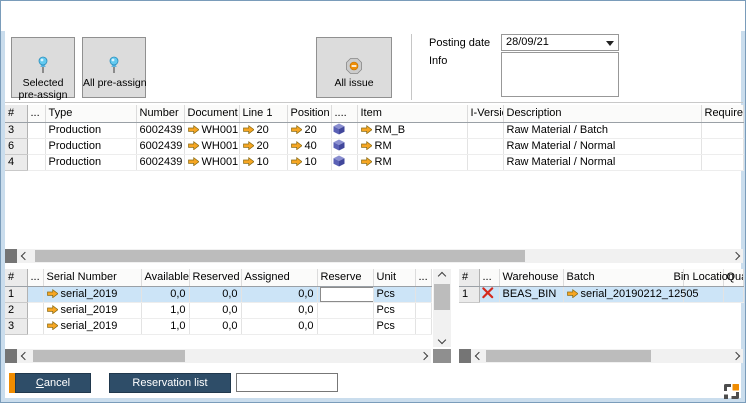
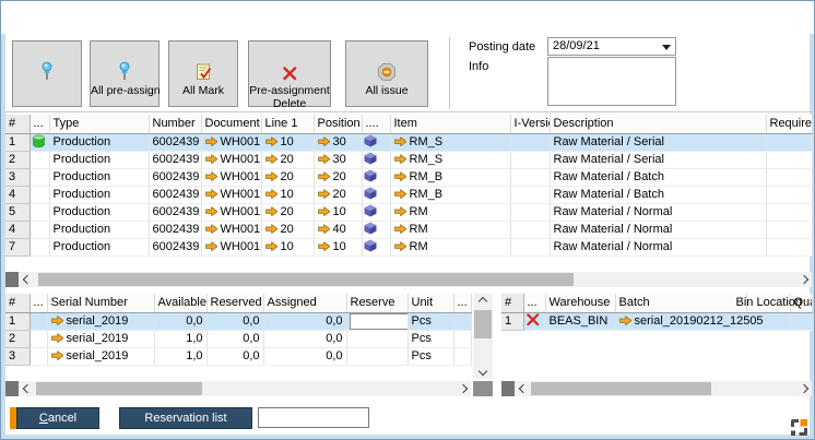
- Selected pre-assign
  All pre-assign
+ All Mark
+ Pre-assignment Delete
  All issue
  Posting date
  28/09/21
  Info
  #	...	Type	Number	Document	Line 1	Position	....	Item	I-Versi	Description	Require
+ 1		Production	6002439	WH001	10	30		RM_S		Raw Material / Serial
+ 2		Production	6002439	WH001	20	30		RM_S		Raw Material / Serial
  3		Production	6002439	WH001	20	20		RM_B		Raw Material / Batch
+ 4		Production	6002439	WH001	10	20		RM_B		Raw Material / Batch
+ 5		Production	6002439	WH001	20	10		RM		Raw Material / Normal
- 6		Production	6002439	WH001	20	40		RM		Raw Material / Normal
+ 4		Production	6002439	WH001	20	40		RM		Raw Material / Normal
- 4		Production	6002439	WH001	10	10		RM		Raw Material / Normal
+ 7		Production	6002439	WH001	10	10		RM		Raw Material / Normal
  #	...	Serial Number	Available	Reserved	Assigned	Reserve	Unit	...
  1		serial_2019	0,0	0,0	0,0		Pcs
  2		serial_2019	1,0	0,0	0,0		Pcs
  3		serial_2019	1,0	0,0	0,0		Pcs
  #	...	Warehouse	Batch	Bin Location	Qu
  1		BEAS_BIN	serial_20190212_12505
  Cancel
  Reservation list
